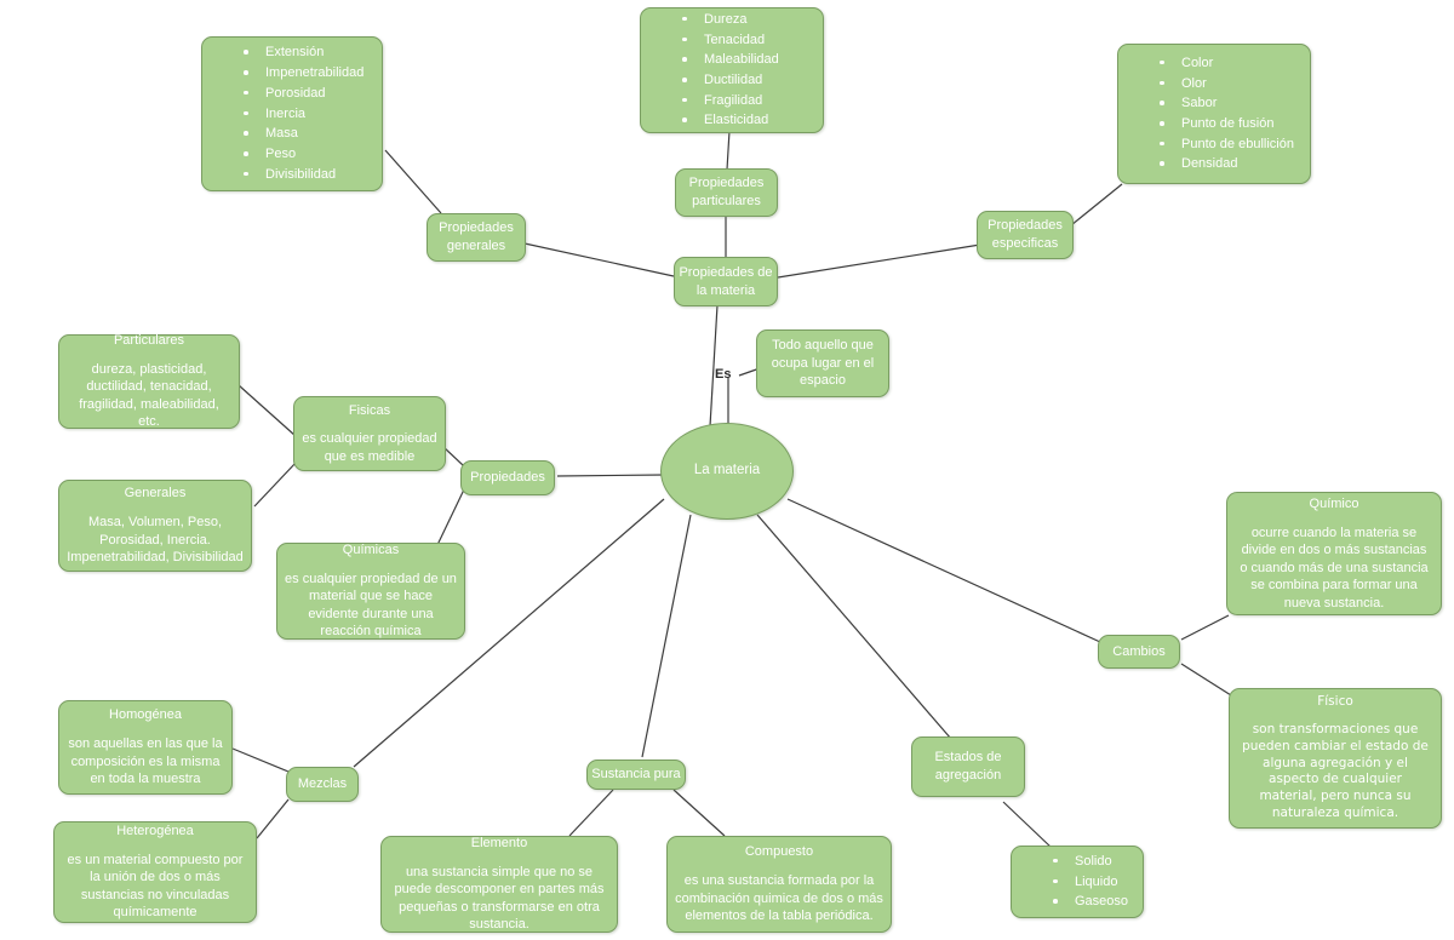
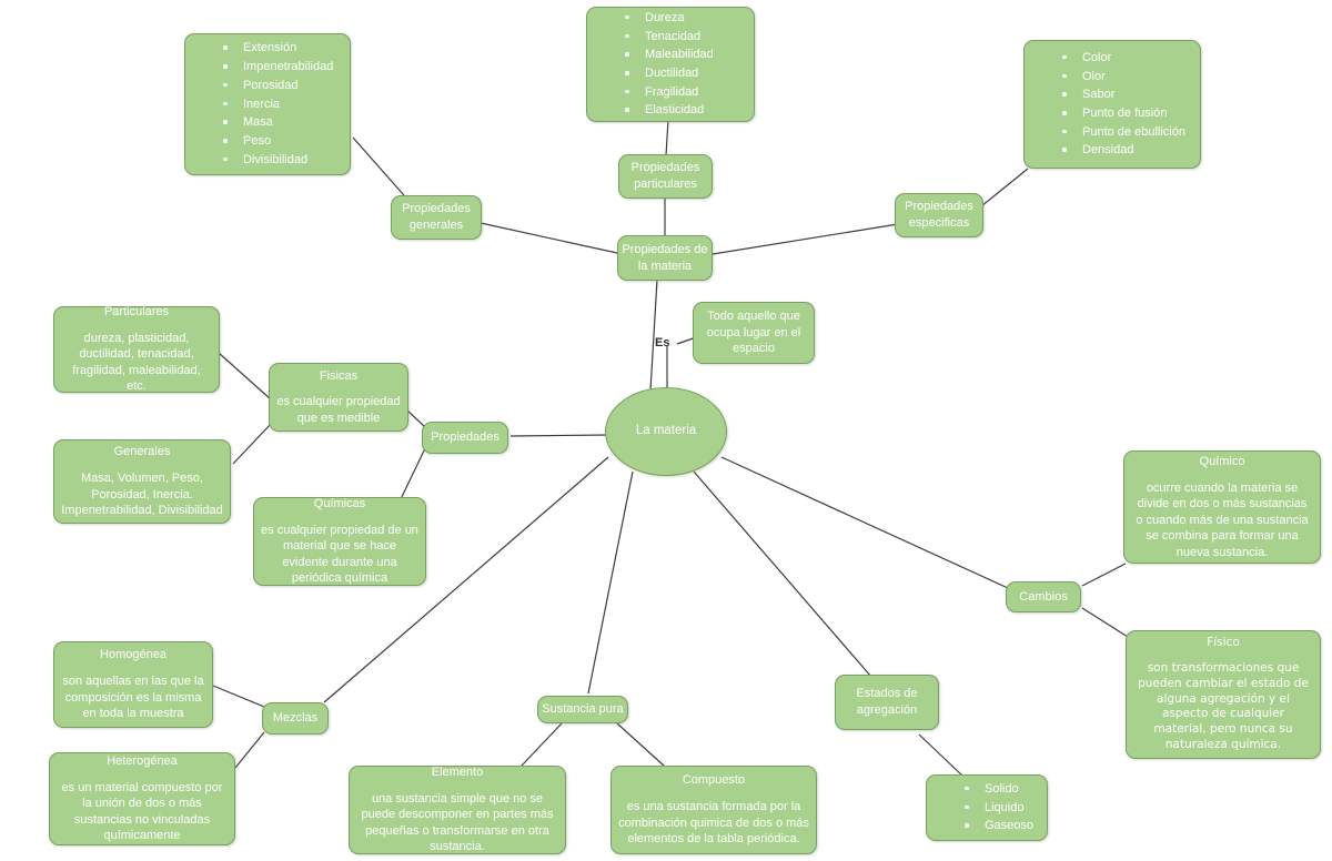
  Extensión
  Impenetrabilidad
  Porosidad
  Inercia
  Masa
  Peso
  Divisibilidad
  Dureza
  Tenacidad
  Maleabilidad
  Ductilidad
  Fragilidad
  Elasticidad
  Color
  Olor
  Sabor
  Punto de fusión
  Punto de ebullición
  Densidad
  Propiedades particulares
  Propiedades generales
  Propiedades especificas
  Propiedades de la materia
  Todo aquello que ocupa lugar en el espacio
  Es
  La materia
  Particulares
  dureza, plasticidad, ductilidad, tenacidad, fragilidad, maleabilidad, etc.
  Generales
  Masa, Volumen, Peso, Porosidad, Inercia. Impenetrabilidad, Divisibilidad
  Fisicas
  es cualquier propiedad que es medible
  Químicas
- es cualquier propiedad de un material que se hace evidente durante una reacción química
+ es cualquier propiedad de un material que se hace evidente durante una periódica química
  Propiedades
  Cambios
  Químico
  ocurre cuando la materia se divide en dos o más sustancias o cuando más de una sustancia se combina para formar una nueva sustancia.
  Físico
  son transformaciones que pueden cambiar el estado de alguna agregación y el aspecto de cualquier material, pero nunca su naturaleza química.
  Mezclas
  Homogénea
  son aquellas en las que la composición es la misma en toda la muestra
  Heterogénea
  es un material compuesto por la unión de dos o más sustancias no vinculadas químicamente
  Sustancia pura
  Elemento
  una sustancia simple que no se puede descomponer en partes más pequeñas o transformarse en otra sustancia.
  Compuesto
  es una sustancia formada por la combinación quimica de dos o más elementos de la tabla periódica.
  Estados de agregación
  Solido
  Liquido
  Gaseoso
